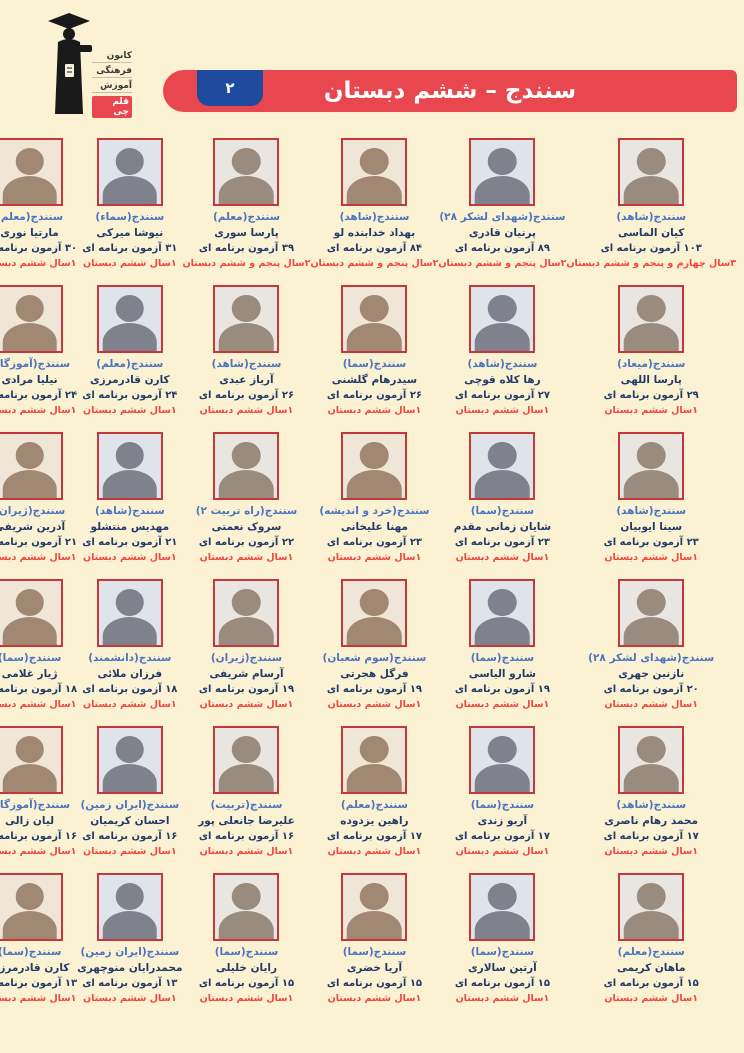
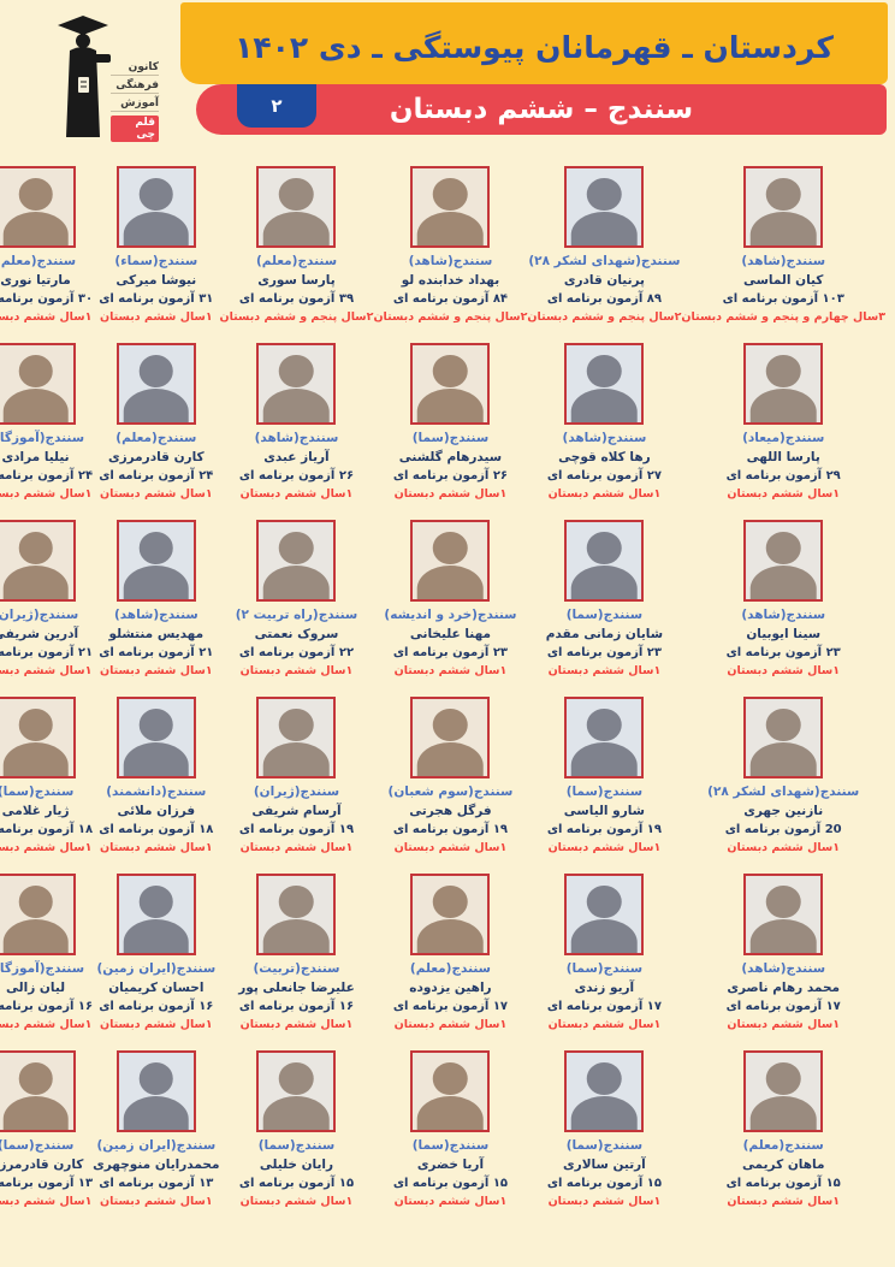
  کانون
  فرهنگی
  آموزش
  قلم چی
+ کردستان ـ قهرمانان پیوستگی ـ دی ۱۴۰۲
  سنندج – ششم دبستان
  ۲
  سنندج(شاهد)
  کیان الماسی
  ۱۰۳ آزمون برنامه ای
  ۳سال چهارم و پنجم و ششم دبستان
  سنندج(شهدای لشکر ۲۸)
  پرنیان قادری
  ۸۹ آزمون برنامه ای
  ۲سال پنجم و ششم دبستان
  سنندج(شاهد)
  بهداد خدابنده لو
  ۸۴ آزمون برنامه ای
  ۲سال پنجم و ششم دبستان
  سنندج(معلم)
  پارسا سوری
  ۳۹ آزمون برنامه ای
  ۲سال پنجم و ششم دبستان
  سنندج(سماء)
  نیوشا میرکی
  ۳۱ آزمون برنامه ای
  ۱سال ششم دبستان
  سنندج(معلم
  مارتیا نوری
  ۳۰ آزمون برنامه
  ۱سال ششم دبس
  سنندج(میعاد)
  پارسا اللهی
  ۲۹ آزمون برنامه ای
  ۱سال ششم دبستان
  سنندج(شاهد)
  رها کلاه قوچی
  ۲۷ آزمون برنامه ای
  ۱سال ششم دبستان
  سنندج(سما)
  سیدرهام گلشنی
  ۲۶ آزمون برنامه ای
  ۱سال ششم دبستان
  سنندج(شاهد)
  آریاز عبدی
  ۲۶ آزمون برنامه ای
  ۱سال ششم دبستان
  سنندج(معلم)
  کارن قادرمرزی
  ۲۴ آزمون برنامه ای
  ۱سال ششم دبستان
  سنندج(آموزگا
  نیلیا مرادی
  ۲۴ آزمون برنامه
  ۱سال ششم دبس
  سنندج(شاهد)
  سینا ایوبیان
  ۲۳ آزمون برنامه ای
  ۱سال ششم دبستان
  سنندج(سما)
  شایان زمانی مقدم
  ۲۳ آزمون برنامه ای
  ۱سال ششم دبستان
  سنندج(خرد و اندیشه)
  مهنا علیخانی
  ۲۳ آزمون برنامه ای
  ۱سال ششم دبستان
  سنندج(راه تربیت ۲)
  سروک نعمتی
  ۲۲ آزمون برنامه ای
  ۱سال ششم دبستان
  سنندج(شاهد)
  مهدیس منتشلو
  ۲۱ آزمون برنامه ای
  ۱سال ششم دبستان
  سنندج(ژیران
  آدرین شریف
  ۲۱ آزمون برنامه
  ۱سال ششم دبس
  سنندج(شهدای لشکر ۲۸)
  نازنین جهری
- ۲۰ آزمون برنامه ای
+ 20 آزمون برنامه ای
  ۱سال ششم دبستان
  سنندج(سما)
  شارو الیاسی
  ۱۹ آزمون برنامه ای
  ۱سال ششم دبستان
  سنندج(سوم شعبان)
  فرگل هجرتی
  ۱۹ آزمون برنامه ای
  ۱سال ششم دبستان
  سنندج(ژیران)
  آرسام شریفی
  ۱۹ آزمون برنامه ای
  ۱سال ششم دبستان
  سنندج(دانشمند)
  فرزان ملائی
  ۱۸ آزمون برنامه ای
  ۱سال ششم دبستان
  سنندج(سما)
  ژیار غلامی
  ۱۸ آزمون برنامه
  ۱سال ششم دبس
  سنندج(شاهد)
  محمد رهام ناصری
  ۱۷ آزمون برنامه ای
  ۱سال ششم دبستان
  سنندج(سما)
  آریو زندی
  ۱۷ آزمون برنامه ای
  ۱سال ششم دبستان
  سنندج(معلم)
  راهین یزدوده
  ۱۷ آزمون برنامه ای
  ۱سال ششم دبستان
  سنندج(تربیت)
  علیرضا جانعلی پور
  ۱۶ آزمون برنامه ای
  ۱سال ششم دبستان
  سنندج(ایران زمین)
  احسان کریمیان
  ۱۶ آزمون برنامه ای
  ۱سال ششم دبستان
  سنندج(آموزگا
  لیان زالی
  ۱۶ آزمون برنامه
  ۱سال ششم دبس
  سنندج(معلم)
  ماهان کریمی
  ۱۵ آزمون برنامه ای
  ۱سال ششم دبستان
  سنندج(سما)
  آرتین سالاری
  ۱۵ آزمون برنامه ای
  ۱سال ششم دبستان
  سنندج(سما)
  آریا خضری
  ۱۵ آزمون برنامه ای
  ۱سال ششم دبستان
  سنندج(سما)
  رایان خلیلی
  ۱۵ آزمون برنامه ای
  ۱سال ششم دبستان
  سنندج(ایران زمین)
  محمدرایان منوچهری
  ۱۳ آزمون برنامه ای
  ۱سال ششم دبستان
  سنندج(سما)
  کارن قادرمرز
  ۱۳ آزمون برنامه
  ۱سال ششم دبس
